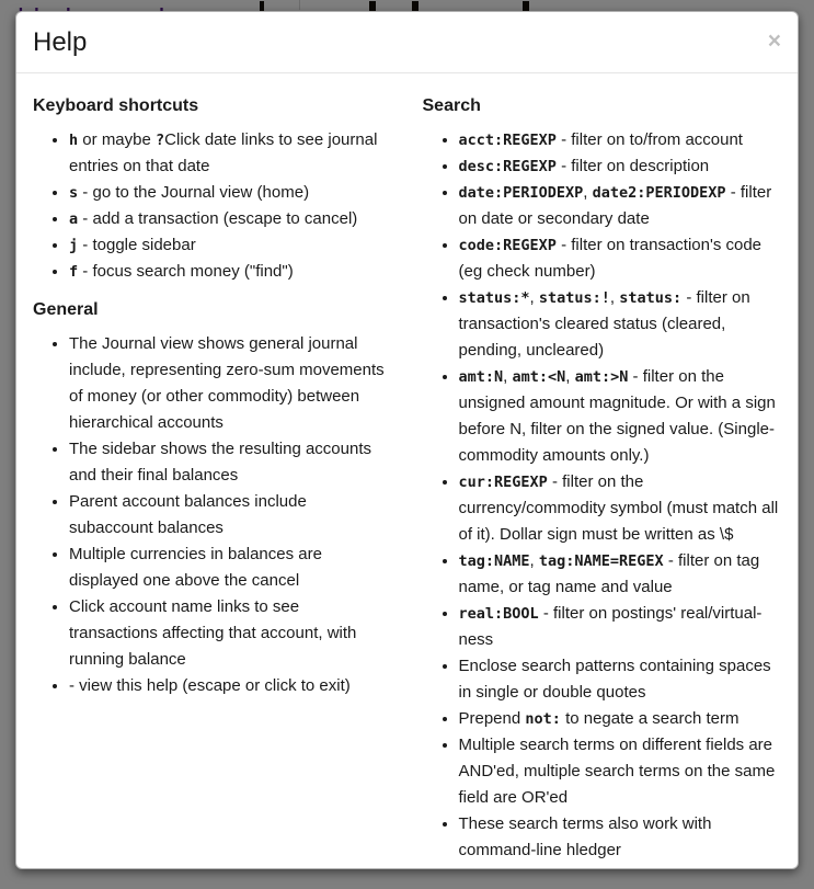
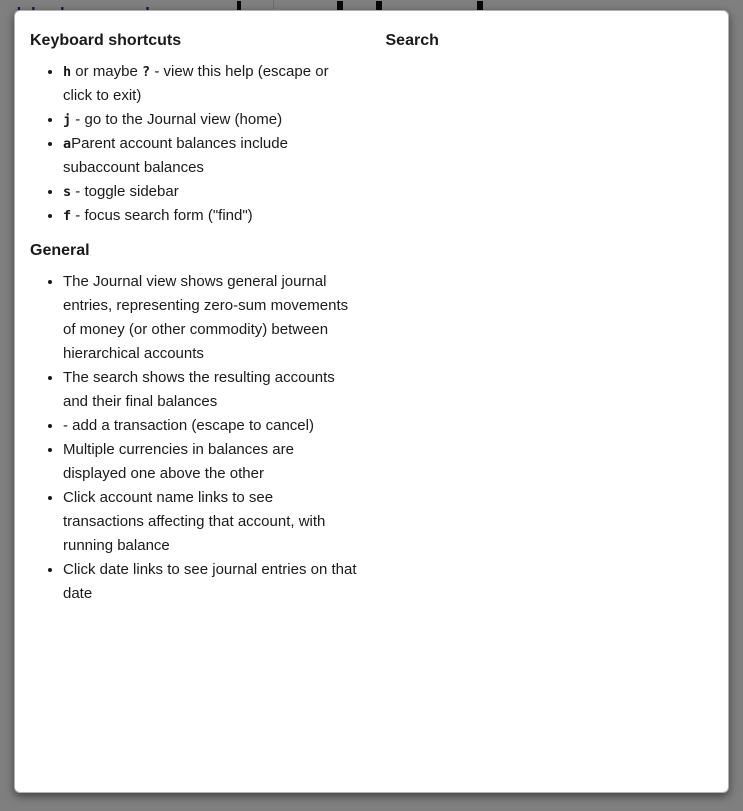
- ×
- Help
  Keyboard shortcuts
- h or maybe ?Click date links to see journal entries on that date
+ h or maybe ? - view this help (escape or click to exit)
- s - go to the Journal view (home)
+ j - go to the Journal view (home)
- a - add a transaction (escape to cancel)
+ aParent account balances include subaccount balances
- j - toggle sidebar
+ s - toggle sidebar
- f - focus search money ("find")
+ f - focus search form ("find")
  General
- The Journal view shows general journal include, representing zero-sum movements of money (or other commodity) between hierarchical accounts
+ The Journal view shows general journal entries, representing zero-sum movements of money (or other commodity) between hierarchical accounts
- The sidebar shows the resulting accounts and their final balances
+ The search shows the resulting accounts and their final balances
- Parent account balances include subaccount balances
+ - add a transaction (escape to cancel)
- Multiple currencies in balances are displayed one above the cancel
+ Multiple currencies in balances are displayed one above the other
  Click account name links to see transactions affecting that account, with running balance
- - view this help (escape or click to exit)
+ Click date links to see journal entries on that date
  Search
- acct:REGEXP - filter on to/from account
- desc:REGEXP - filter on description
- date:PERIODEXP, date2:PERIODEXP - filter on date or secondary date
- code:REGEXP - filter on transaction's code (eg check number)
- status:*, status:!, status: - filter on transaction's cleared status (cleared, pending, uncleared)
- amt:N, amt:<N, amt:>N - filter on the unsigned amount magnitude. Or with a sign before N, filter on the signed value. (Single-commodity amounts only.)
- cur:REGEXP - filter on the currency/commodity symbol (must match all of it). Dollar sign must be written as \$
- tag:NAME, tag:NAME=REGEX - filter on tag name, or tag name and value
- real:BOOL - filter on postings' real/virtual-ness
- Enclose search patterns containing spaces in single or double quotes
- Prepend not: to negate a search term
- Multiple search terms on different fields are AND'ed, multiple search terms on the same field are OR'ed
- These search terms also work with command-line hledger
